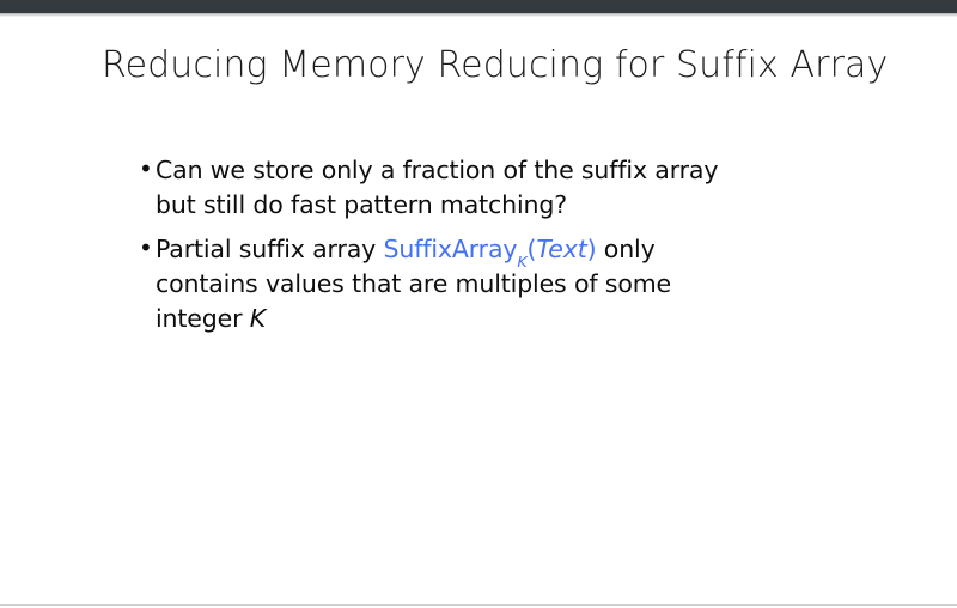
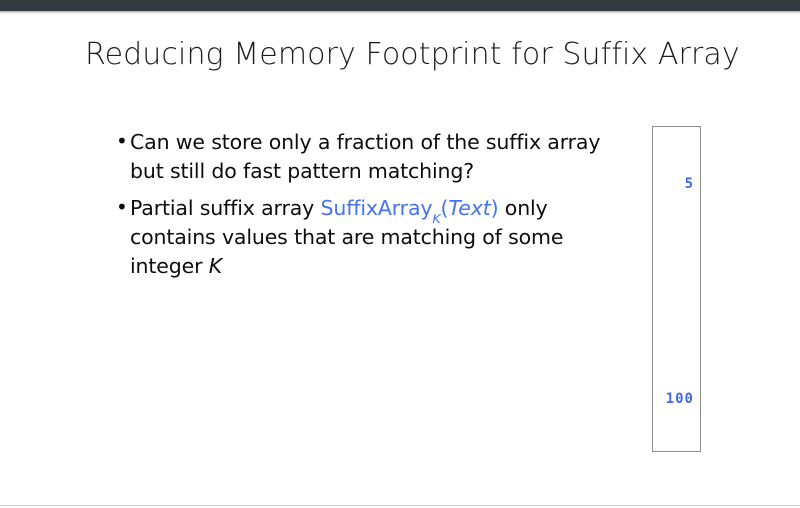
- Reducing Memory Reducing for Suffix Array
+ Reducing Memory Footprint for Suffix Array
  •
  Can we store only a fraction of the suffix array but still do fast pattern matching?
  •
- Partial suffix array SuffixArrayK(Text) only contains values that are multiples of some integer K
+ Partial suffix array SuffixArrayK(Text) only contains values that are matching of some integer K
+ 5
+ 100
